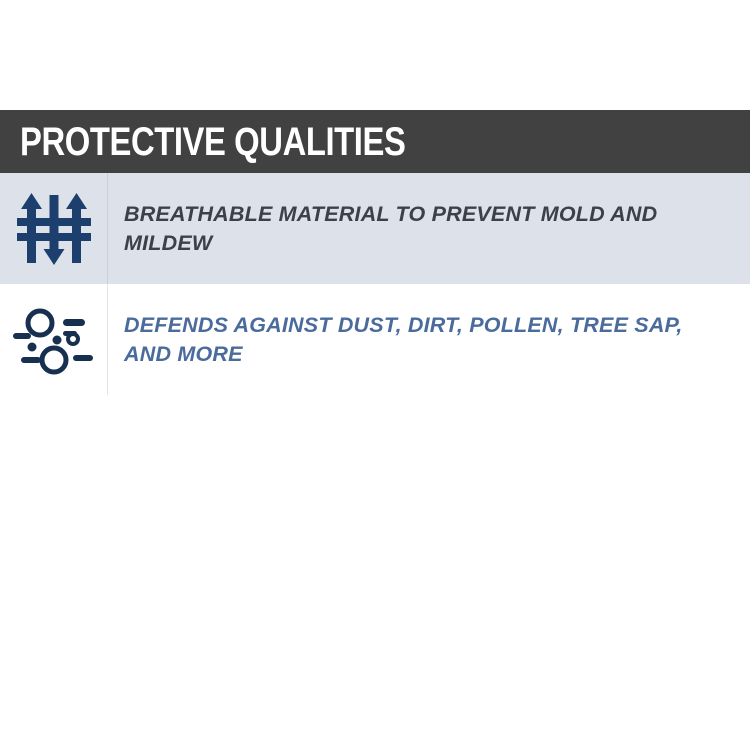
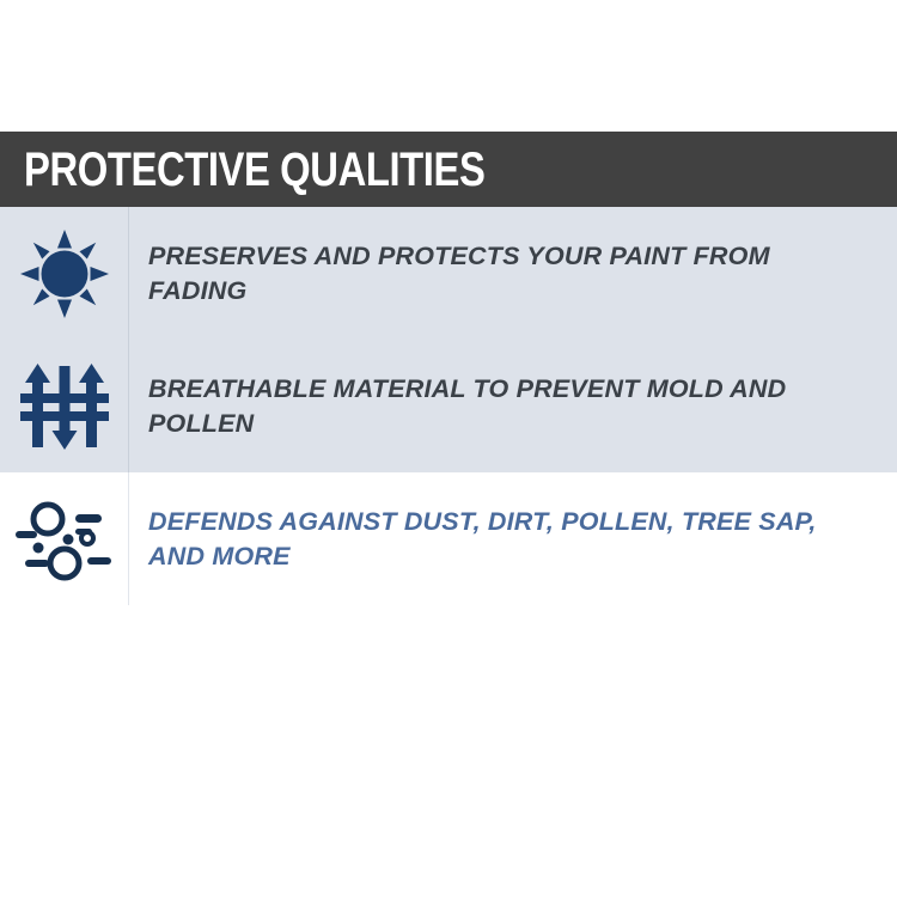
  PROTECTIVE QUALITIES
+ PRESERVES AND PROTECTS YOUR PAINT FROM FADING
- BREATHABLE MATERIAL TO PREVENT MOLD AND MILDEW
+ BREATHABLE MATERIAL TO PREVENT MOLD AND POLLEN
  DEFENDS AGAINST DUST, DIRT, POLLEN, TREE SAP, AND MORE
